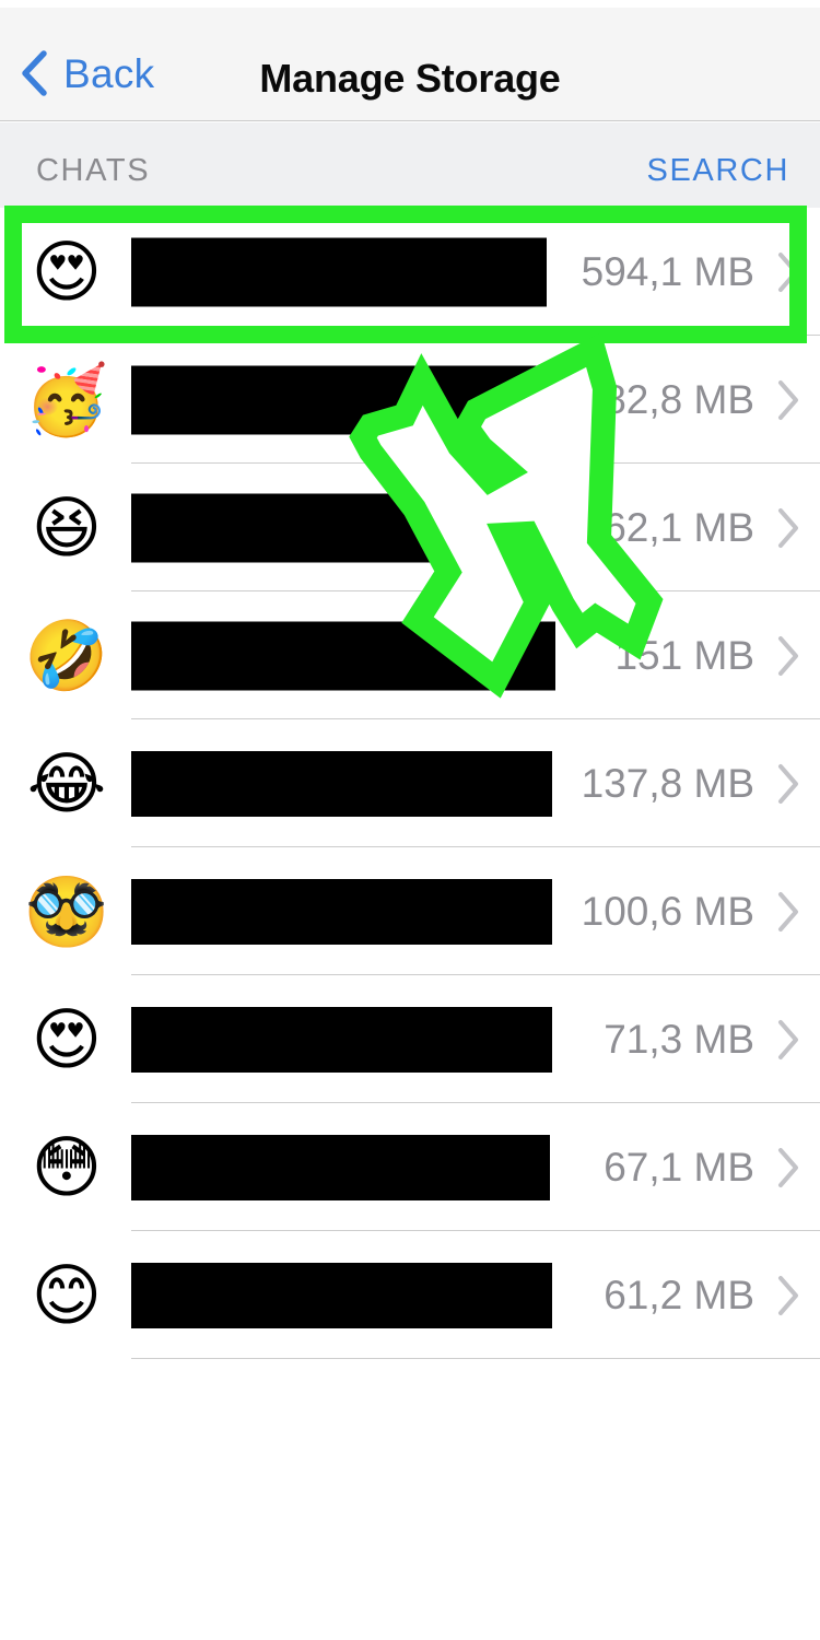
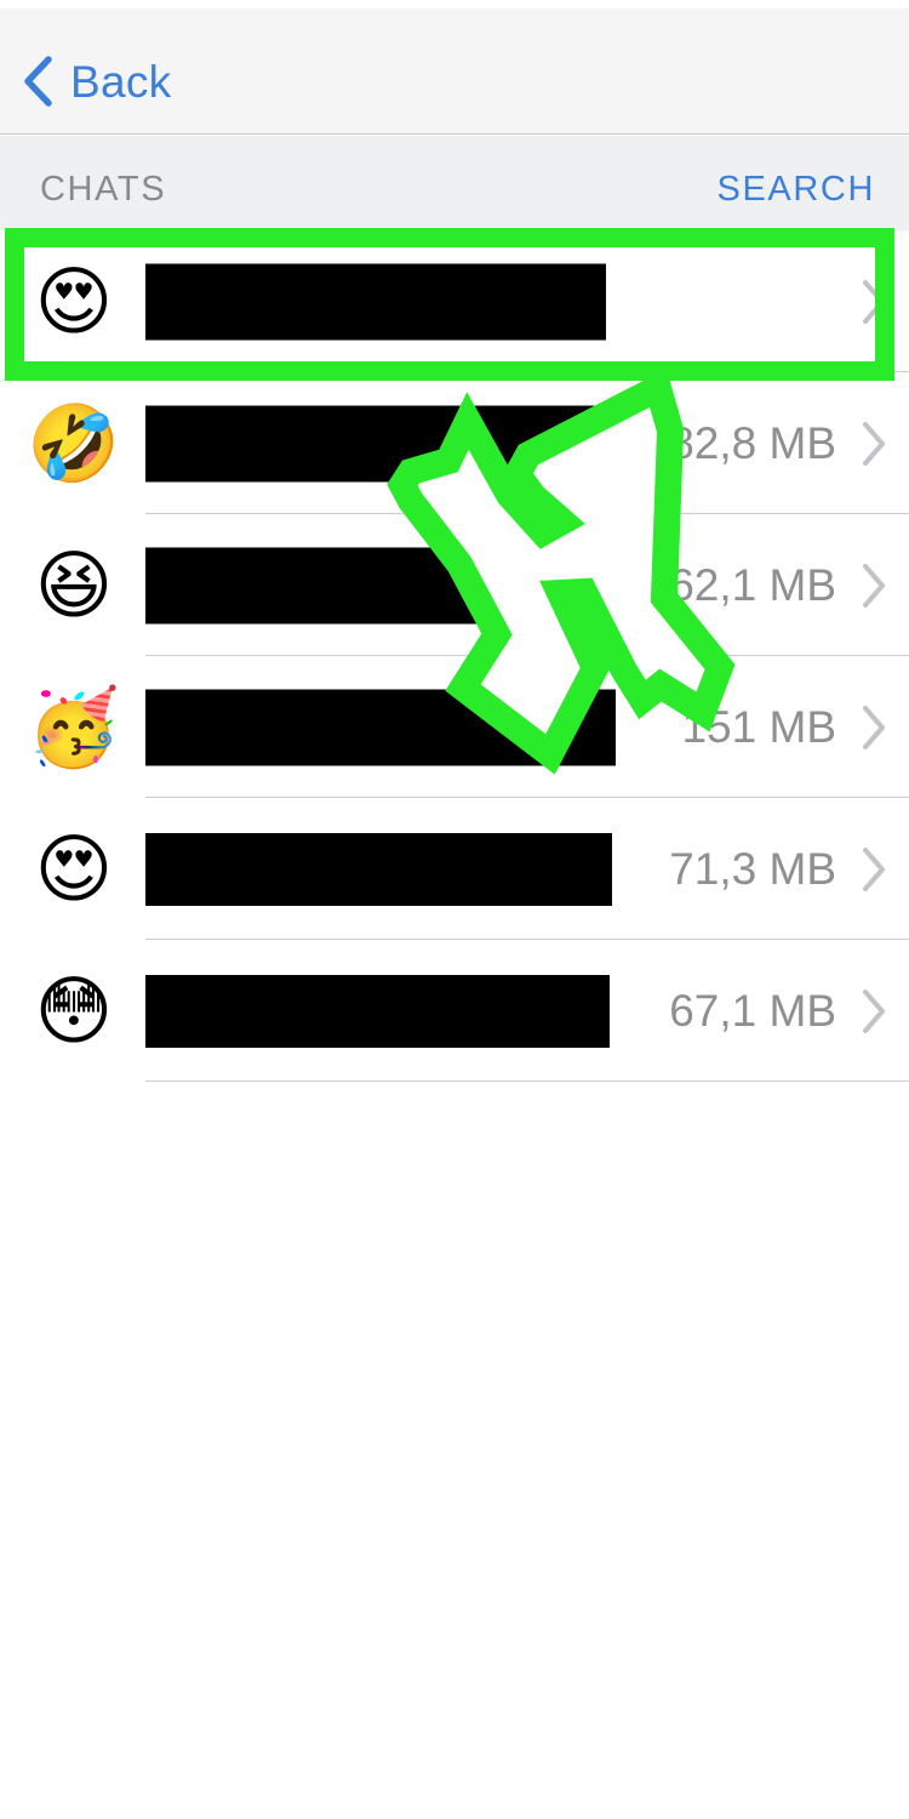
  Back
- Manage Storage
  CHATS
  SEARCH
  😍
- 594,1 MB
- 🥳
+ 🤣
  2,8 MB
  😆
  62,1 MB
- 🤣
+ 🥳
  151 MB
- 😂
- 137,8 MB
- 🥸
- 100,6 MB
  😍
  71,3 MB
  😳
  67,1 MB
- 😊
- 61,2 MB
